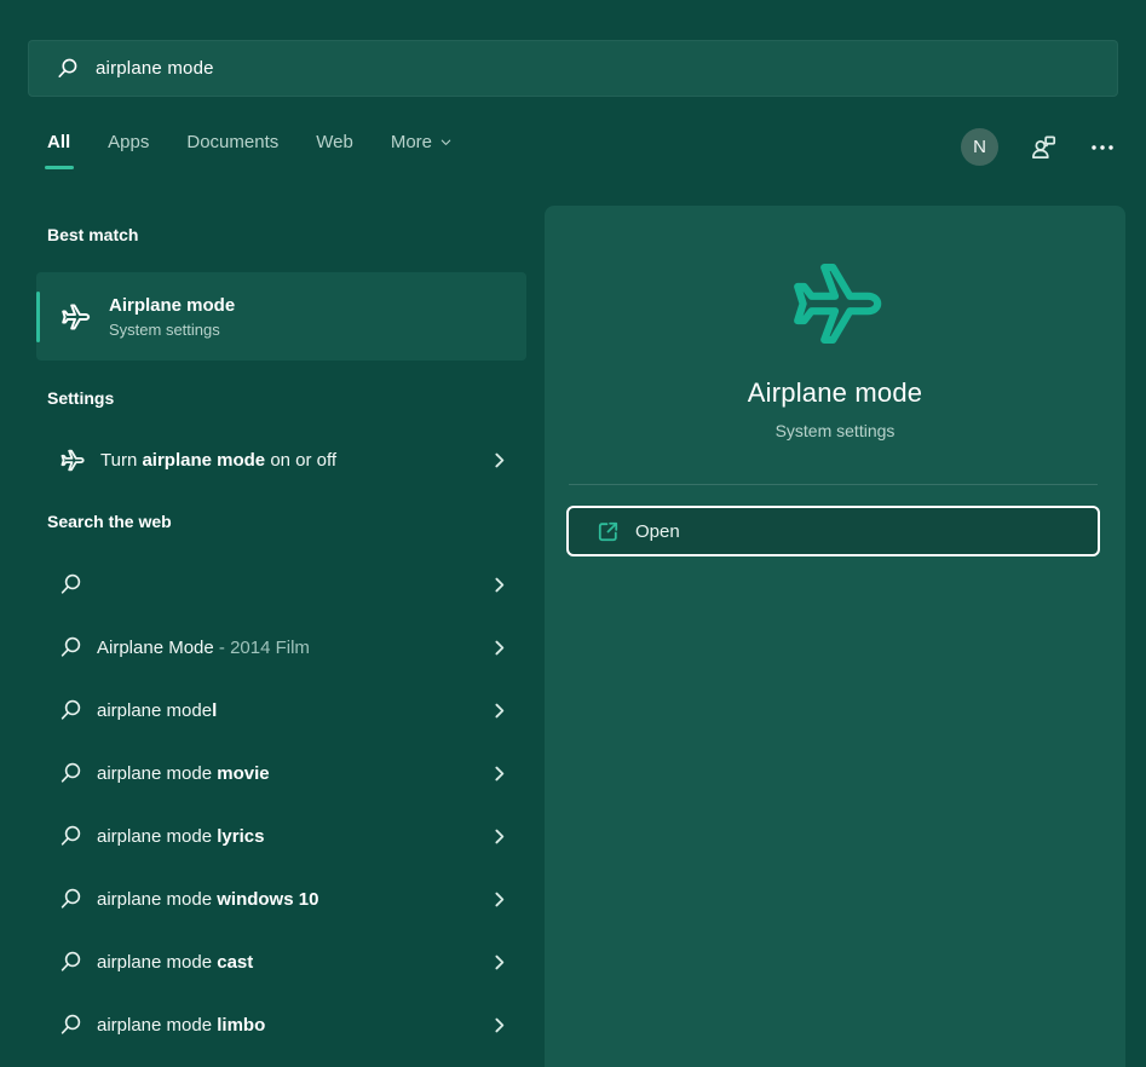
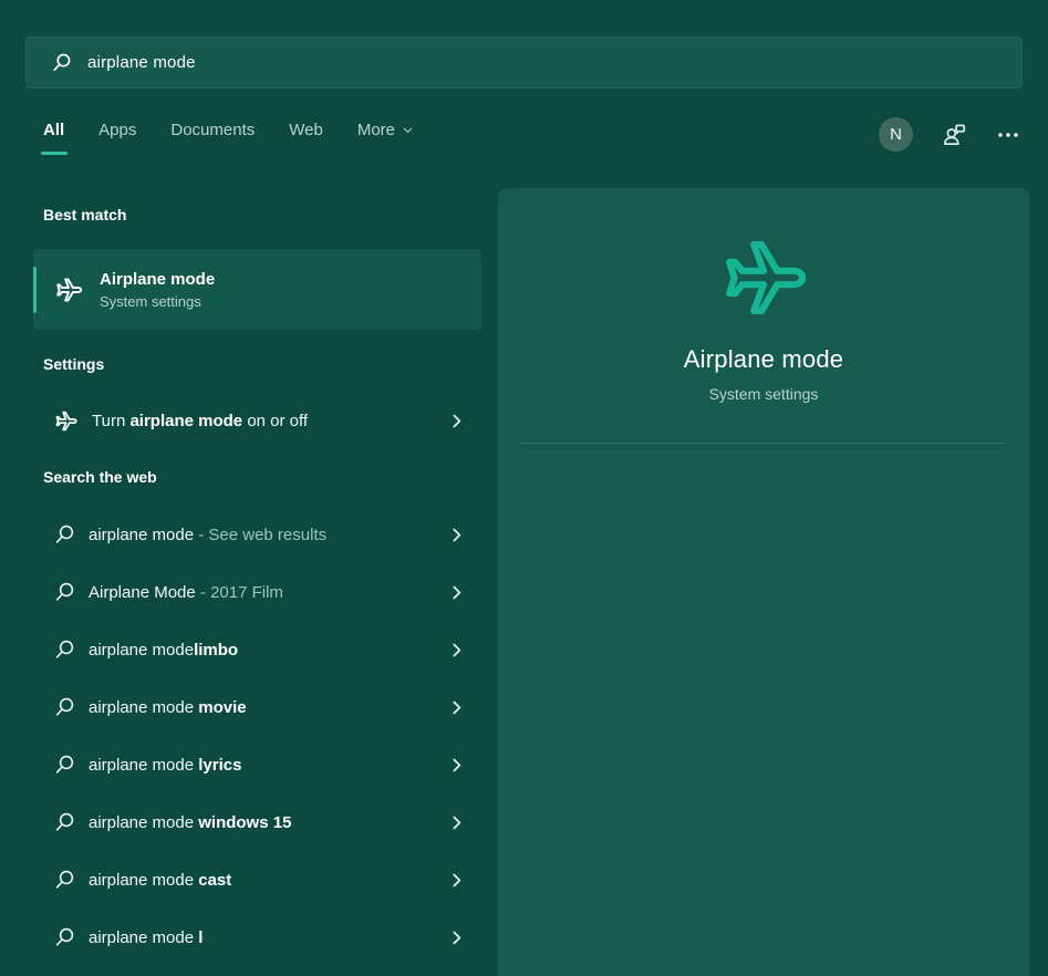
  airplane mode
  All
  Apps
  Documents
  Web
  More
  N
  Best match
  Airplane mode
  System settings
  Settings
  Turn airplane mode on or off
  Search the web
+ airplane mode - See web results
- Airplane Mode - 2014 Film
+ Airplane Mode - 2017 Film
- airplane model
+ airplane modelimbo
  airplane mode movie
  airplane mode lyrics
- airplane mode windows 10
+ airplane mode windows 15
  airplane mode cast
- airplane mode limbo
+ airplane mode l
  Airplane mode
  System settings
- Open
